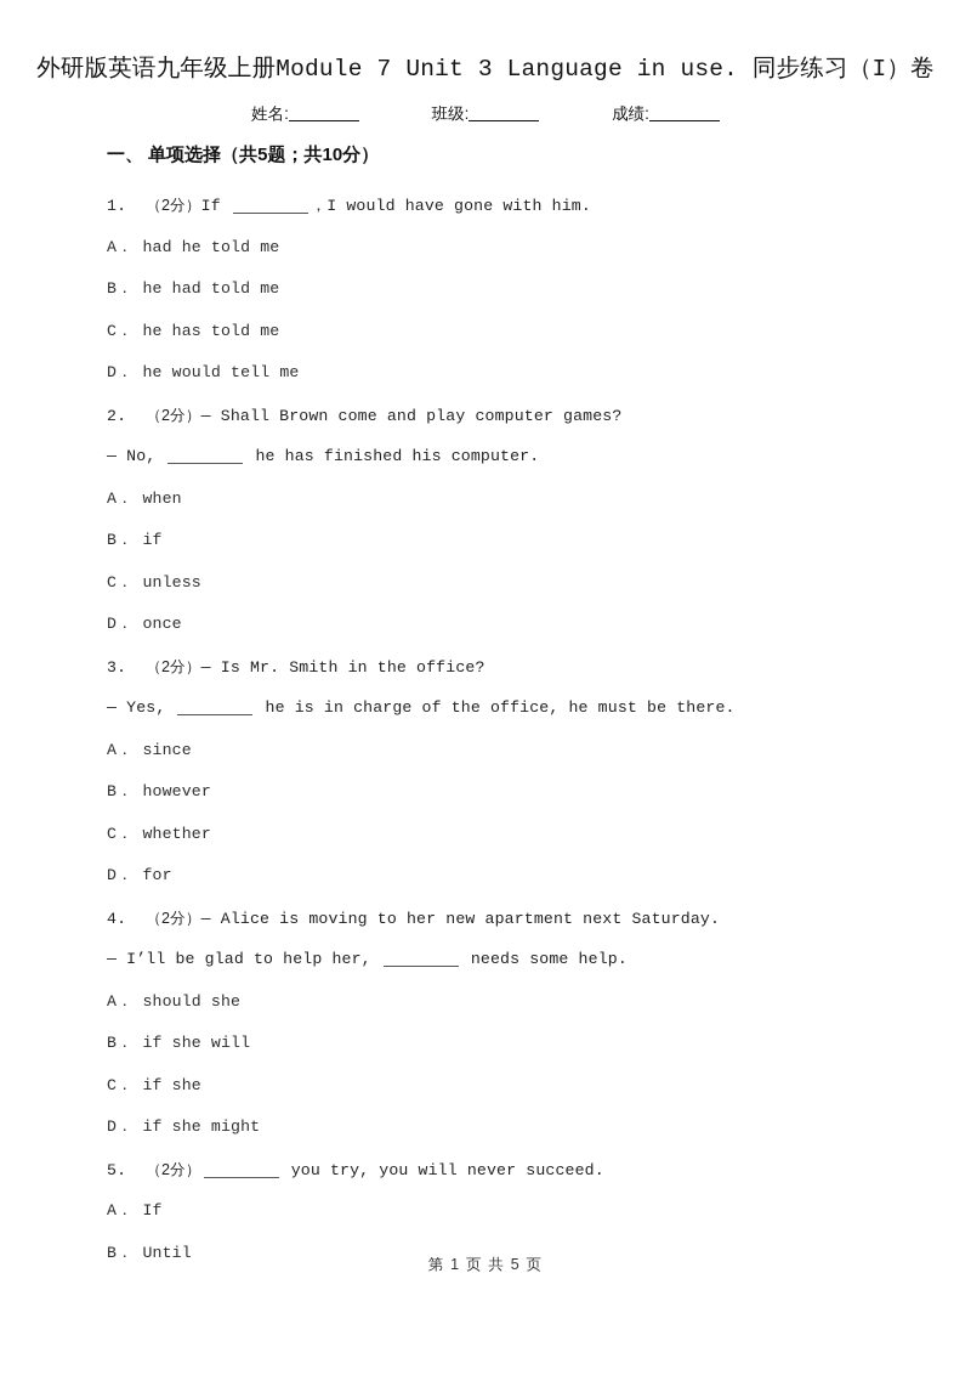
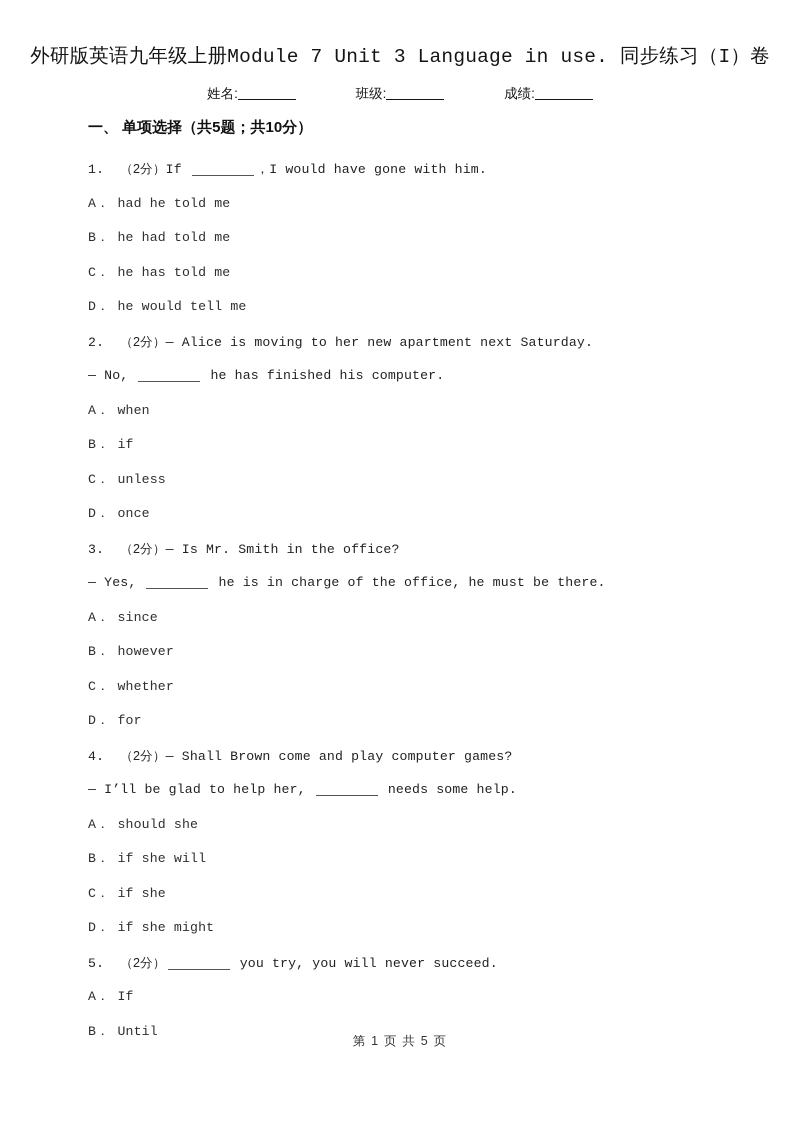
  外研版英语九年级上册Module 7 Unit 3 Language in use. 同步练习（I）卷
  姓名: 班级: 成绩:
  一、 单项选择（共5题；共10分）
  1. （2分）If ，I would have gone with him.
  A． had he told me
  B． he had told me
  C． he has told me
  D． he would tell me
- 2. （2分）— Shall Brown come and play computer games?
+ 2. （2分）— Alice is moving to her new apartment next Saturday.
  — No, he has finished his computer.
  A． when
  B． if
  C． unless
  D． once
  3. （2分）— Is Mr. Smith in the office?
  — Yes, he is in charge of the office, he must be there.
  A． since
  B． however
  C． whether
  D． for
- 4. （2分）— Alice is moving to her new apartment next Saturday.
+ 4. （2分）— Shall Brown come and play computer games?
  — I’ll be glad to help her, needs some help.
  A． should she
  B． if she will
  C． if she
  D． if she might
  5. （2分） you try, you will never succeed.
  A． If
  B． Until
  第 1 页 共 5 页
